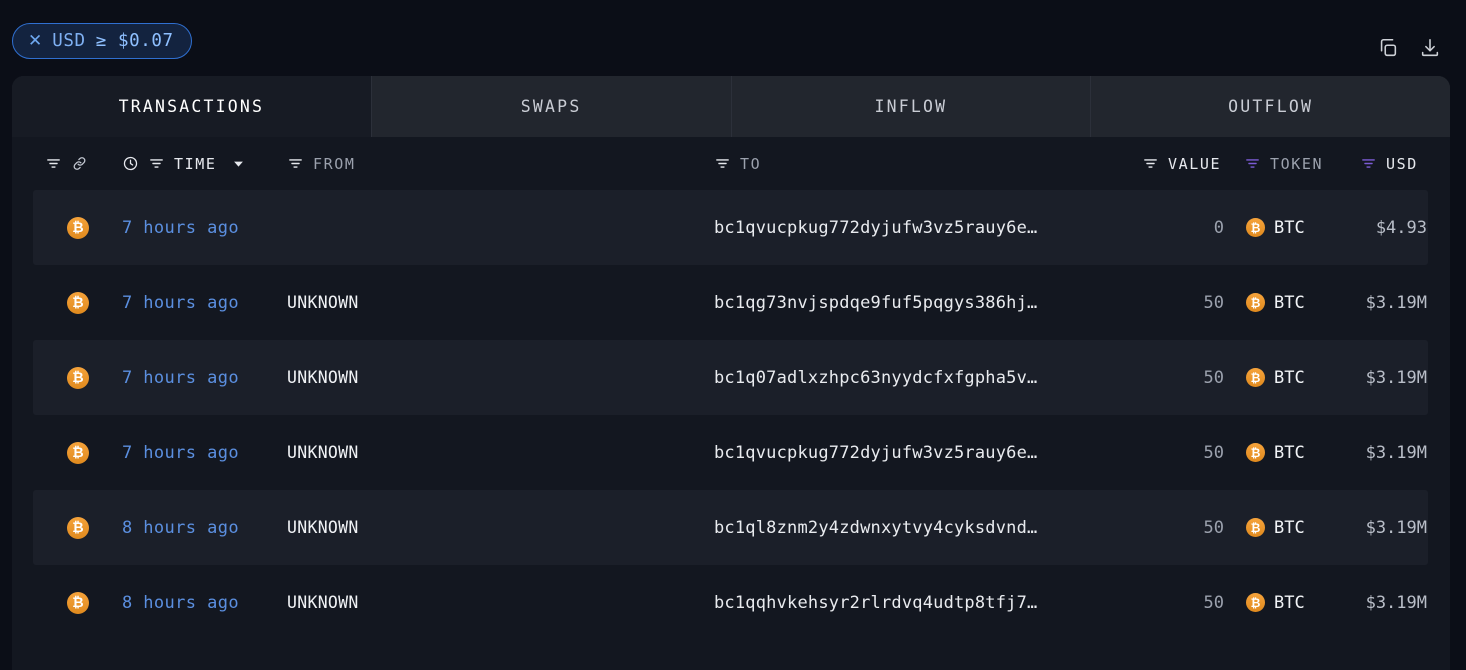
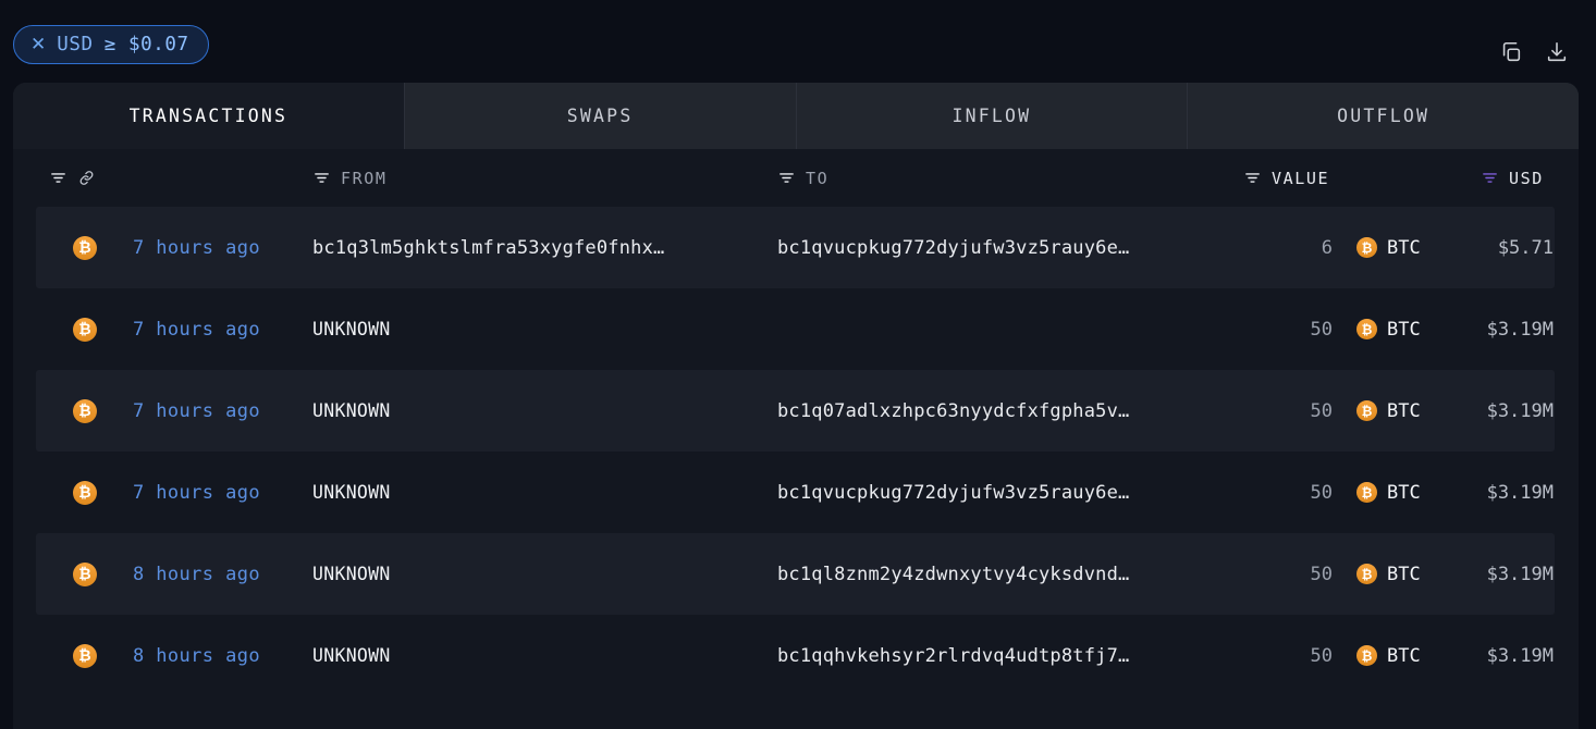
  ✕
  USD
  ≥ $0.07
  TRANSACTIONS
  SWAPS
  INFLOW
  OUTFLOW
- TIME
  FROM
  TO
  VALUE
- TOKEN
  USD
  ₿
  7 hours ago
+ bc1q3lm5ghktslmfra53xygfe0fnhx…
  bc1qvucpkug772dyjufw3vz5rauy6e…
- 0
+ 6
  ₿
  BTC
- $4.93
+ $5.71
  ₿
  7 hours ago
  UNKNOWN
- bc1qg73nvjspdqe9fuf5pqgys386hj…
  50
  ₿
  BTC
  $3.19M
  ₿
  7 hours ago
  UNKNOWN
  bc1q07adlxzhpc63nyydcfxfgpha5v…
  50
  ₿
  BTC
  $3.19M
  ₿
  7 hours ago
  UNKNOWN
  bc1qvucpkug772dyjufw3vz5rauy6e…
  50
  ₿
  BTC
  $3.19M
  ₿
  8 hours ago
  UNKNOWN
  bc1ql8znm2y4zdwnxytvy4cyksdvnd…
  50
  ₿
  BTC
  $3.19M
  ₿
  8 hours ago
  UNKNOWN
  bc1qqhvkehsyr2rlrdvq4udtp8tfj7…
  50
  ₿
  BTC
  $3.19M
